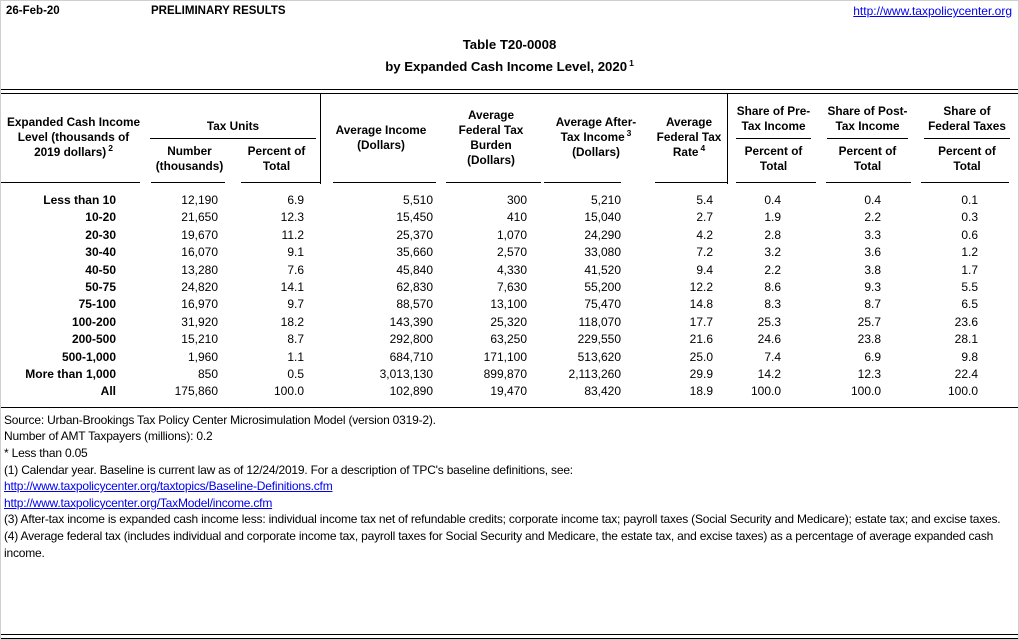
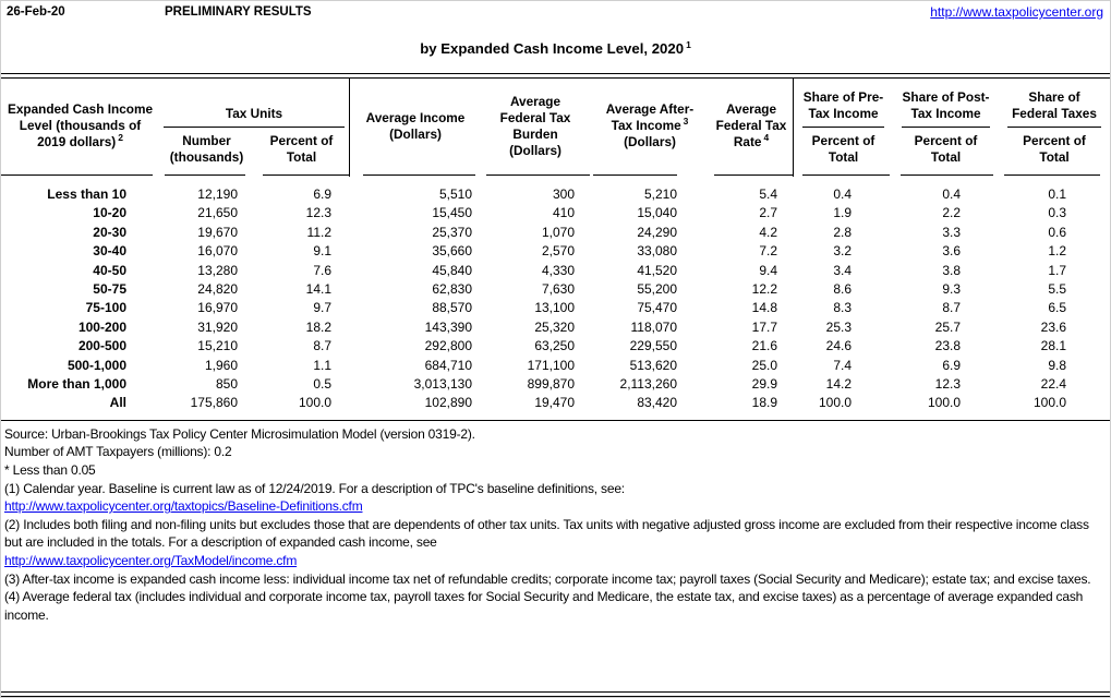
  26-Feb-20
  PRELIMINARY RESULTS
  http://www.taxpolicycenter.org
- Table T20-0008
  by Expanded Cash Income Level, 2020 1
  Expanded Cash Income Level (thousands of 2019 dollars) 2	Tax Units	Average Income (Dollars)	Average Federal Tax Burden (Dollars)	Average After- Tax Income 3 (Dollars)	Average Federal Tax Rate 4	Share of Pre- Tax Income	Share of Post- Tax Income	Share of Federal Taxes
  Number (thousands)	Percent of Total	Percent of Total	Percent of Total	Percent of Total
  Less than 10	12,190	6.9	5,510	300	5,210	5.4	0.4	0.4	0.1
  10-20	21,650	12.3	15,450	410	15,040	2.7	1.9	2.2	0.3
  20-30	19,670	11.2	25,370	1,070	24,290	4.2	2.8	3.3	0.6
  30-40	16,070	9.1	35,660	2,570	33,080	7.2	3.2	3.6	1.2
- 40-50	13,280	7.6	45,840	4,330	41,520	9.4	2.2	3.8	1.7
+ 40-50	13,280	7.6	45,840	4,330	41,520	9.4	3.4	3.8	1.7
  50-75	24,820	14.1	62,830	7,630	55,200	12.2	8.6	9.3	5.5
  75-100	16,970	9.7	88,570	13,100	75,470	14.8	8.3	8.7	6.5
  100-200	31,920	18.2	143,390	25,320	118,070	17.7	25.3	25.7	23.6
  200-500	15,210	8.7	292,800	63,250	229,550	21.6	24.6	23.8	28.1
  500-1,000	1,960	1.1	684,710	171,100	513,620	25.0	7.4	6.9	9.8
  More than 1,000	850	0.5	3,013,130	899,870	2,113,260	29.9	14.2	12.3	22.4
  All	175,860	100.0	102,890	19,470	83,420	18.9	100.0	100.0	100.0
  Source: Urban-Brookings Tax Policy Center Microsimulation Model (version 0319-2).
  Number of AMT Taxpayers (millions): 0.2
  * Less than 0.05
  (1) Calendar year. Baseline is current law as of 12/24/2019. For a description of TPC's baseline definitions, see:
  http://www.taxpolicycenter.org/taxtopics/Baseline-Definitions.cfm
+ (2) Includes both filing and non-filing units but excludes those that are dependents of other tax units. Tax units with negative adjusted gross income are excluded from their respective income class but are included in the totals. For a description of expanded cash income, see
  http://www.taxpolicycenter.org/TaxModel/income.cfm
  (3) After-tax income is expanded cash income less: individual income tax net of refundable credits; corporate income tax; payroll taxes (Social Security and Medicare); estate tax; and excise taxes.
  (4) Average federal tax (includes individual and corporate income tax, payroll taxes for Social Security and Medicare, the estate tax, and excise taxes) as a percentage of average expanded cash income.
